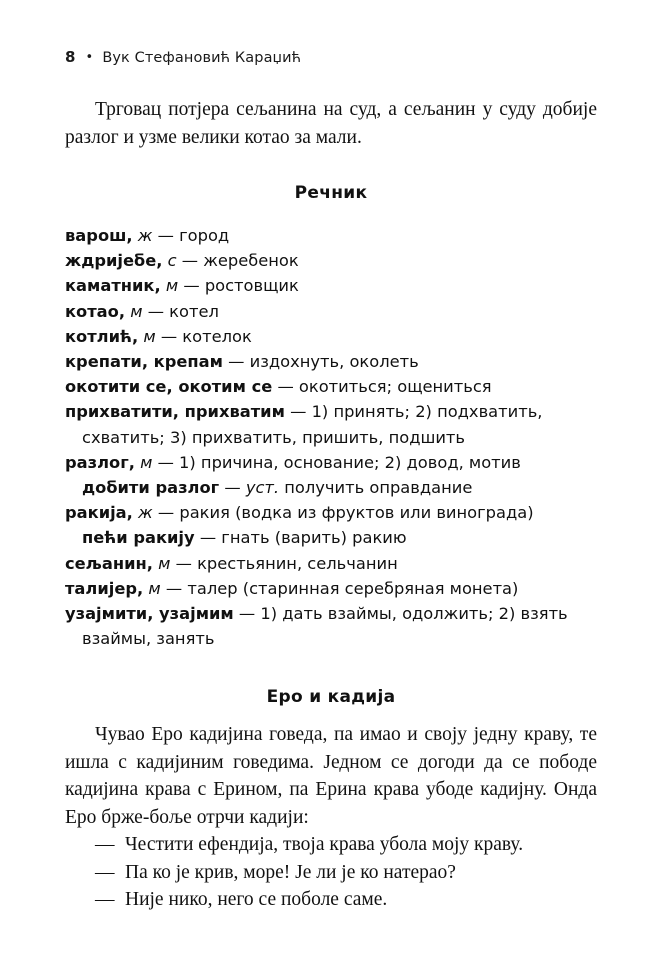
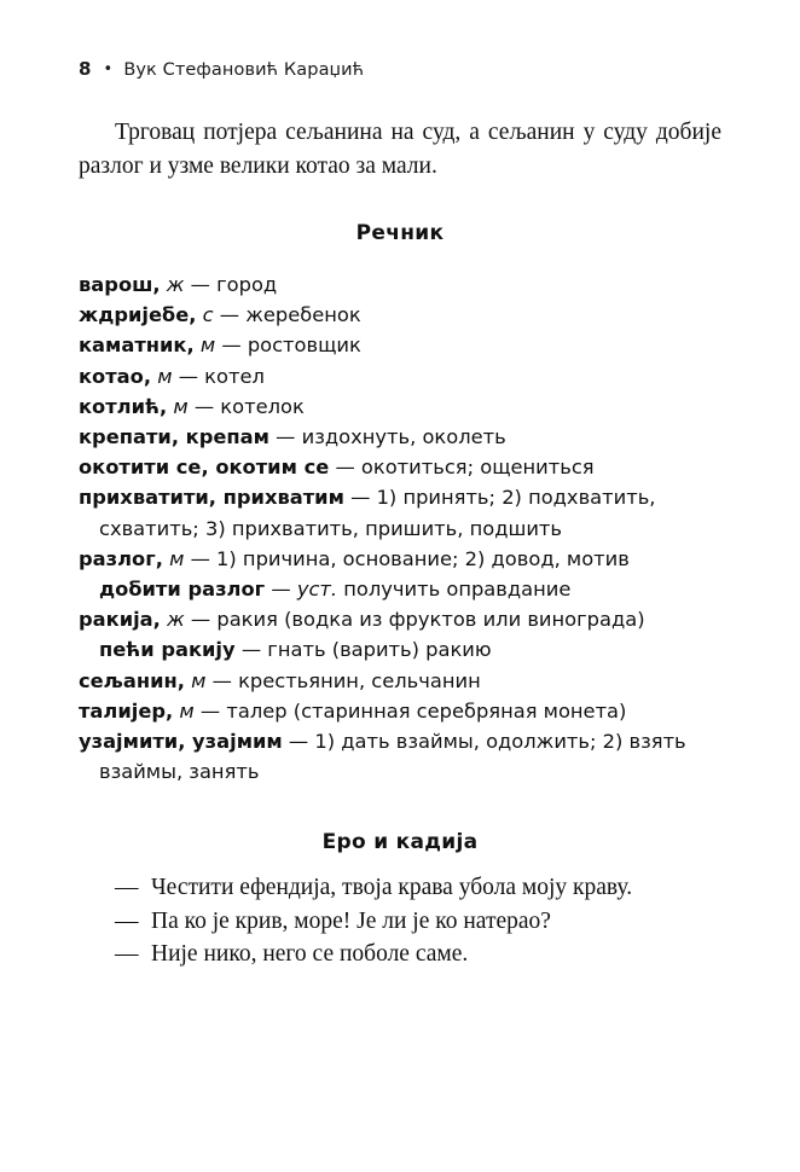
  8
  •
  Вук Стефановић Караџић
  Трговац потјера сељанина на суд, а сељанин у суду добије разлог и узме велики котао за мали.
  Речник
  варош, ж — город
  ждријебе, с — жеребенок
  каматник, м — ростовщик
  котао, м — котел
  котлић, м — котелок
  крепати, крепам — издохнуть, околеть
  окотити се, окотим се — окотиться; ощениться
  прихватити, прихватим — 1) принять; 2) подхватить, схватить; 3) прихватить, пришить, подшить
  разлог, м — 1) причина, основание; 2) довод, мотив
  добити разлог — уст. получить оправдание
  ракија, ж — ракия (водка из фруктов или винограда)
  пећи ракију — гнать (варить) ракию
  сељанин, м — крестьянин, сельчанин
  талијер, м — талер (старинная серебряная монета)
  узајмити, узајмим — 1) дать взаймы, одолжить; 2) взять взаймы, занять
  Еро и кадија
- Чувао Еро кадијина говеда, па имао и своју једну краву, те ишла с кадијиним говедима. Једном се догоди да се пободе кадијина крава с Ерином, па Ерина крава убоде кадијну. Онда Еро брже-боље отрчи кадији:
  — Честити ефендија, твоја крава убола моју краву.
  — Па ко је крив, море! Је ли је ко натерао?
  — Није нико, него се поболе саме.
